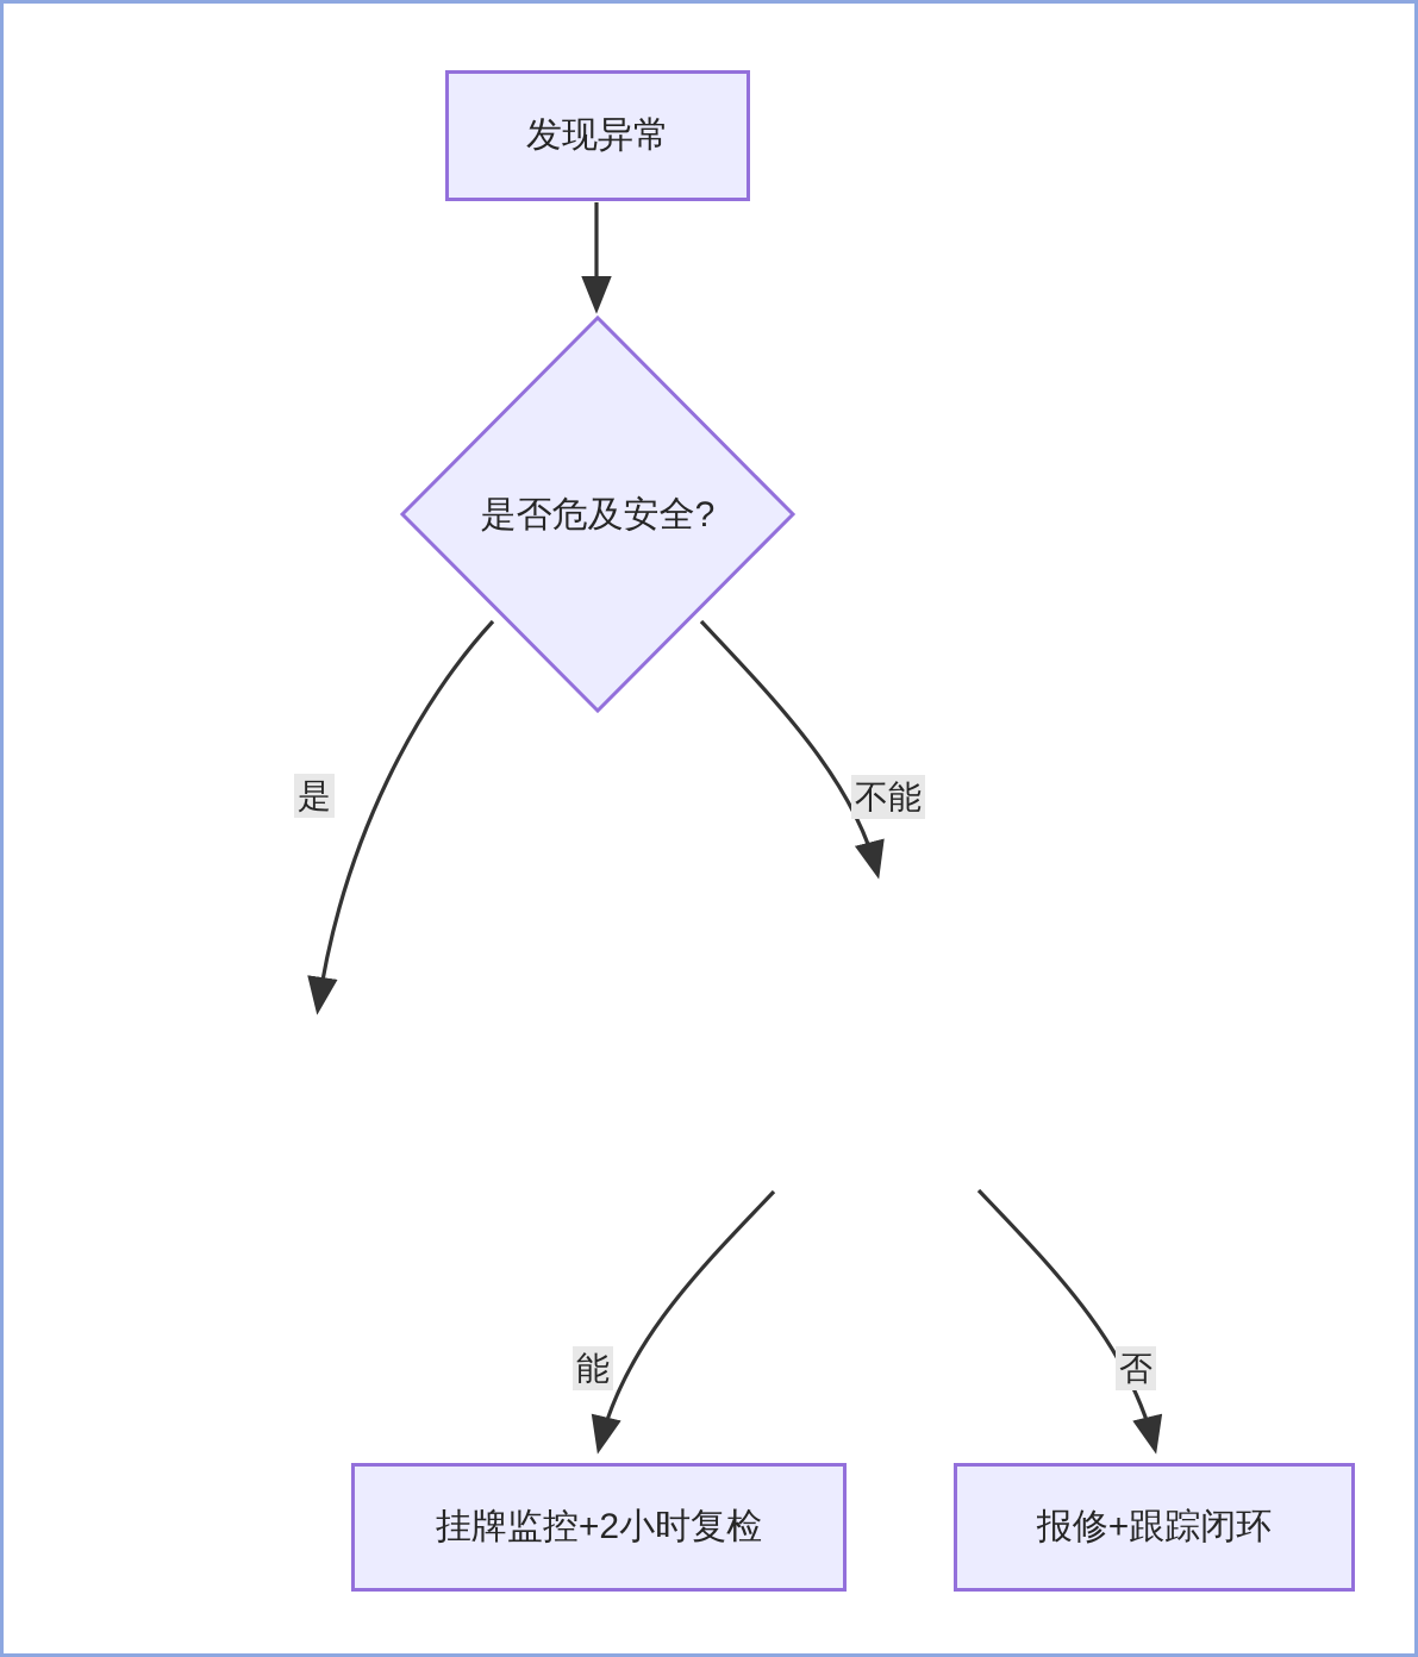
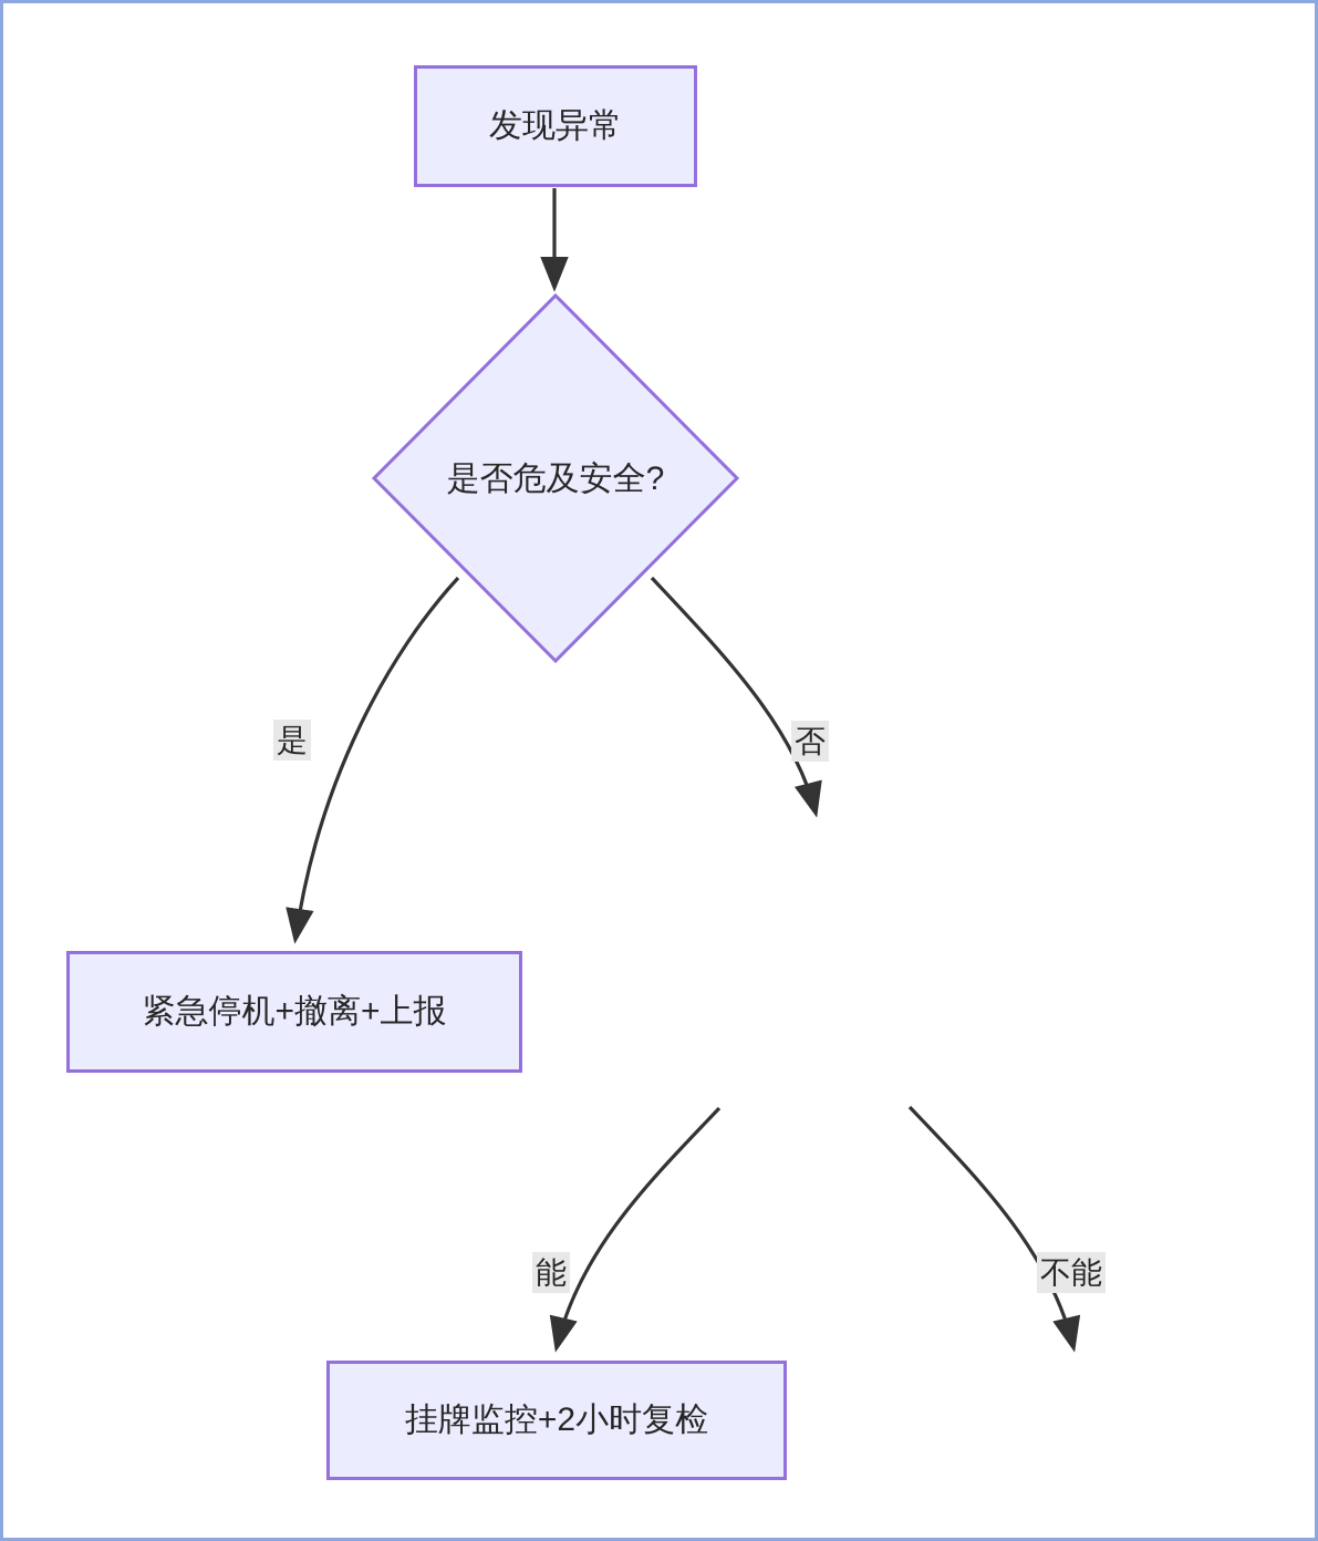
  发现异常
  是否危及安全?
+ 紧急停机+撤离+上报
  挂牌监控+2小时复检
- 报修+跟踪闭环
  是
- 不能
+ 否
  能
- 否
+ 不能
